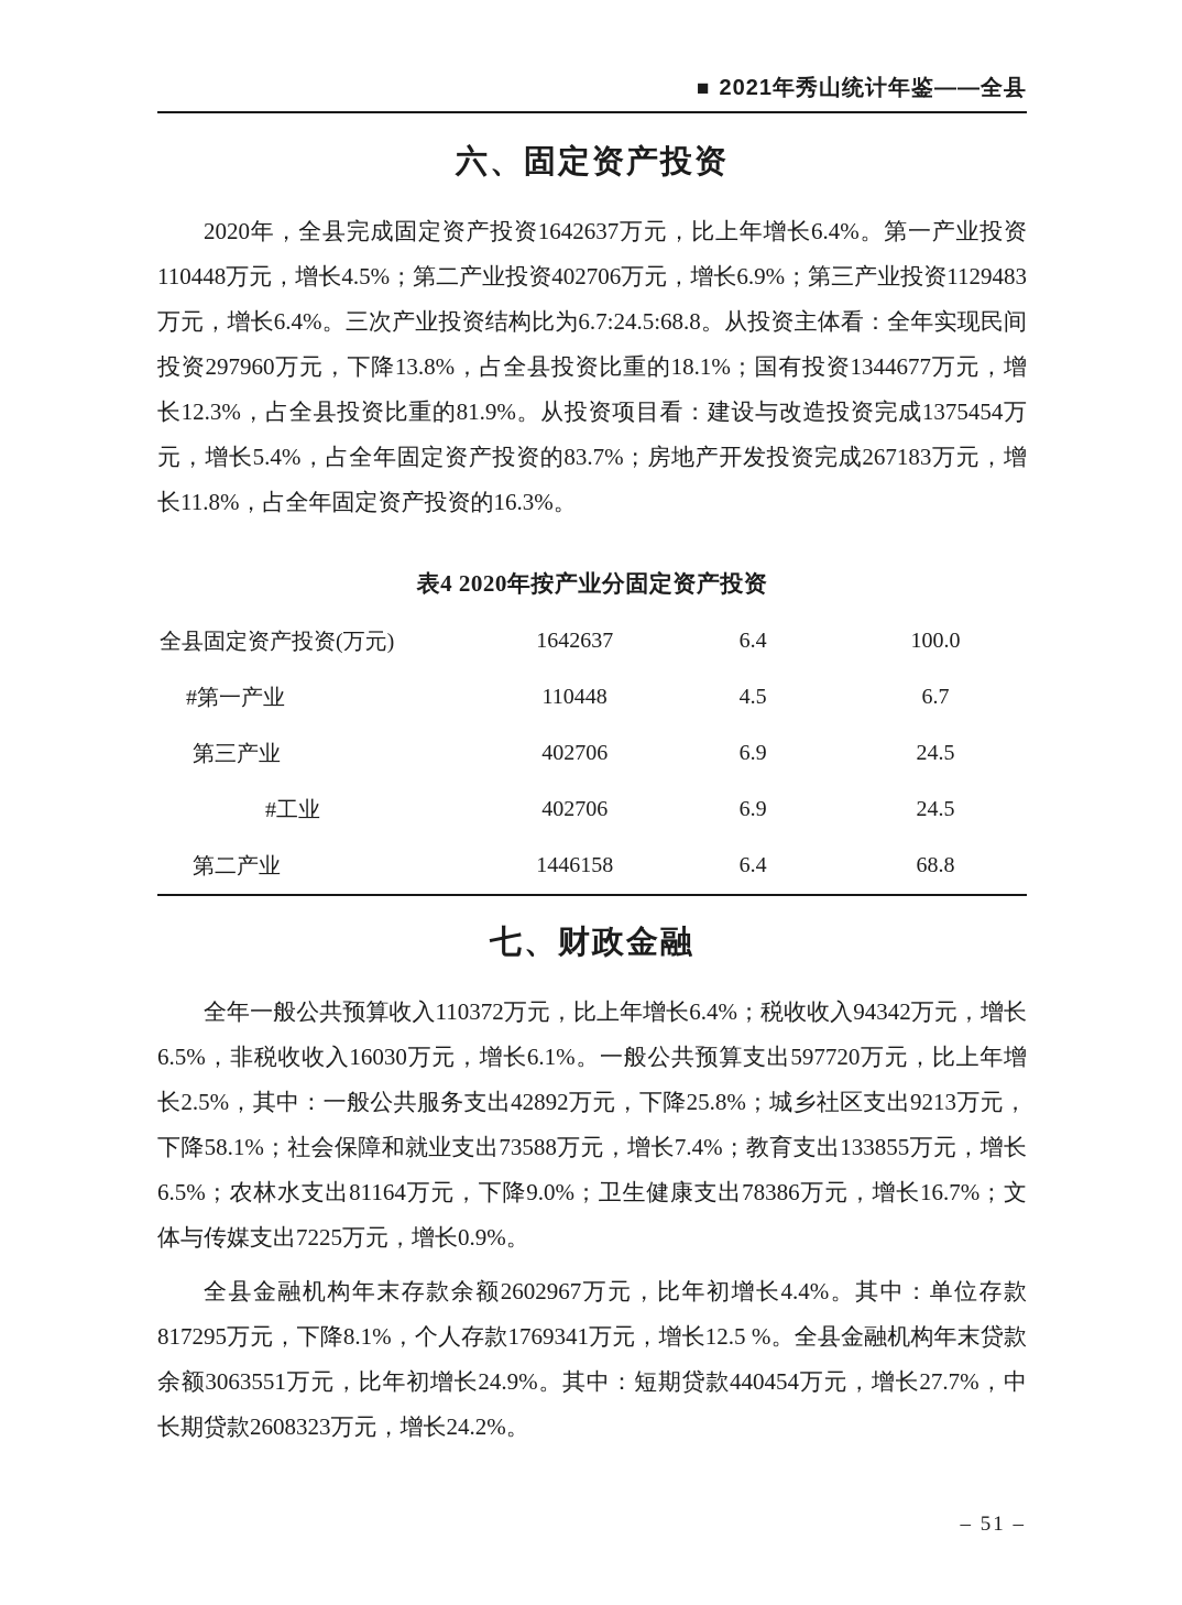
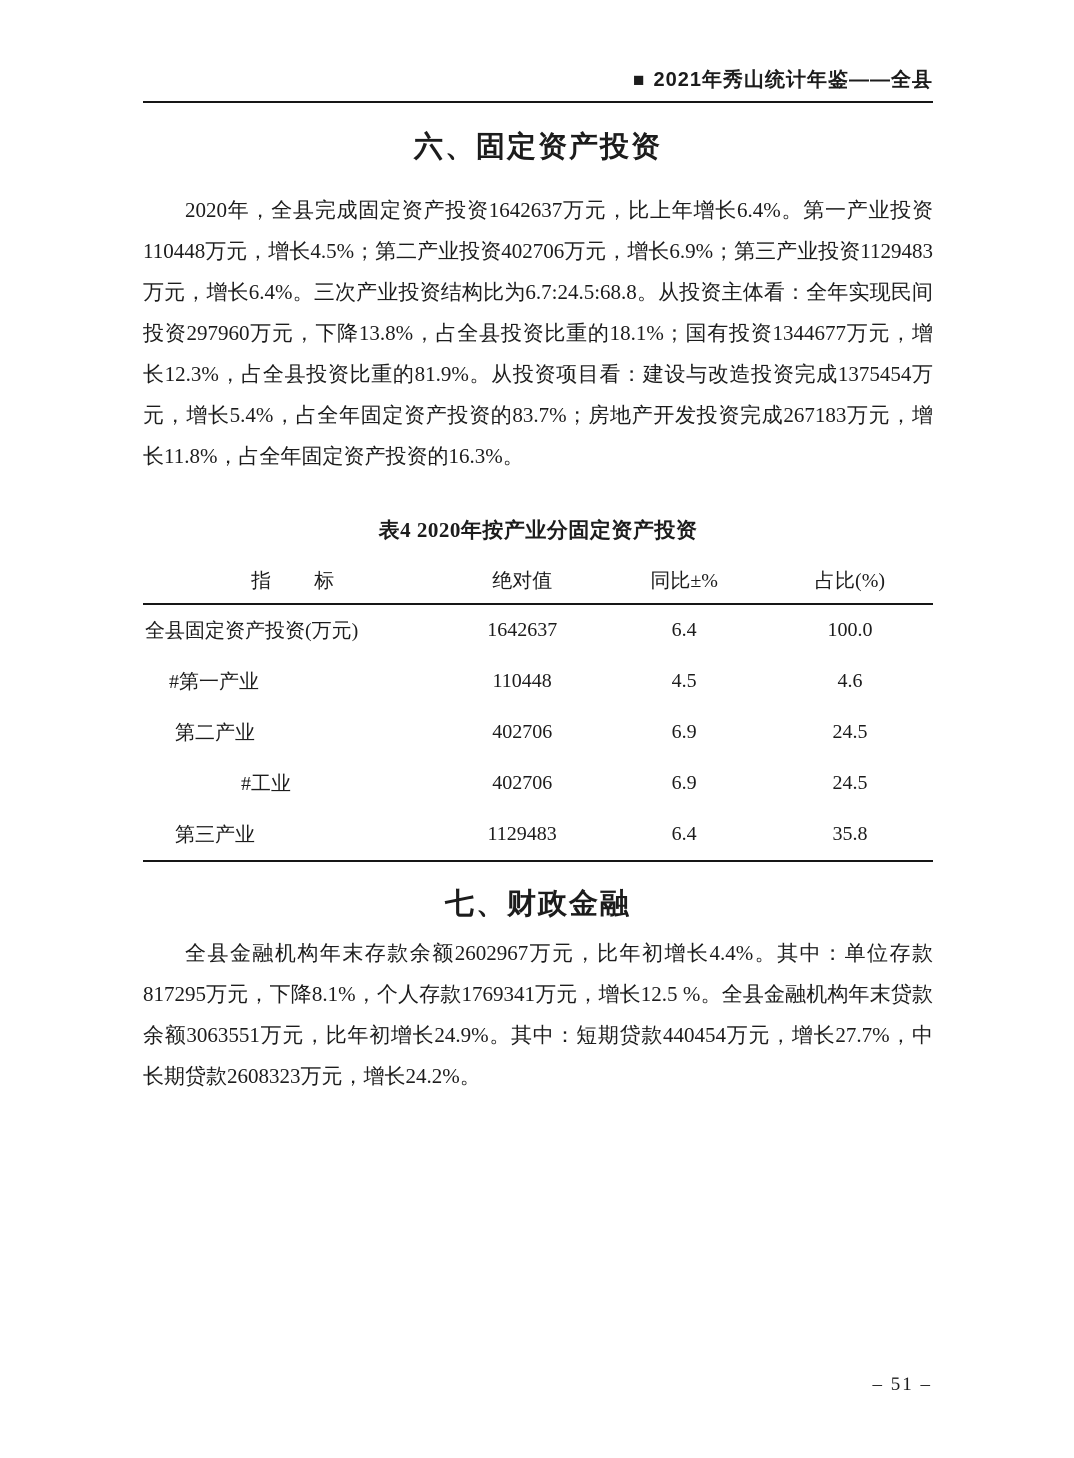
  ■ 2021年秀山统计年鉴——全县
  六、固定资产投资
  2020年，全县完成固定资产投资1642637万元，比上年增长6.4%。第一产业投资110448万元，增长4.5%；第二产业投资402706万元，增长6.9%；第三产业投资1129483万元，增长6.4%。三次产业投资结构比为6.7:24.5:68.8。从投资主体看：全年实现民间投资297960万元，下降13.8%，占全县投资比重的18.1%；国有投资1344677万元，增长12.3%，占全县投资比重的81.9%。从投资项目看：建设与改造投资完成1375454万元，增长5.4%，占全年固定资产投资的83.7%；房地产开发投资完成267183万元，增长11.8%，占全年固定资产投资的16.3%。
  表4 2020年按产业分固定资产投资
+ 指 标
+ 绝对值
+ 同比±%
+ 占比(%)
  全县固定资产投资(万元)
  1642637
  6.4
  100.0
  #第一产业
  110448
  4.5
- 6.7
+ 4.6
- 第三产业
+ 第二产业
  402706
  6.9
  24.5
  #工业
  402706
  6.9
  24.5
- 第二产业
+ 第三产业
- 1446158
+ 1129483
  6.4
- 68.8
+ 35.8
  七、财政金融
- 全年一般公共预算收入110372万元，比上年增长6.4%；税收收入94342万元，增长6.5%，非税收收入16030万元，增长6.1%。一般公共预算支出597720万元，比上年增长2.5%，其中：一般公共服务支出42892万元，下降25.8%；城乡社区支出9213万元，下降58.1%；社会保障和就业支出73588万元，增长7.4%；教育支出133855万元，增长6.5%；农林水支出81164万元，下降9.0%；卫生健康支出78386万元，增长16.7%；文体与传媒支出7225万元，增长0.9%。
  全县金融机构年末存款余额2602967万元，比年初增长4.4%。其中：单位存款817295万元，下降8.1%，个人存款1769341万元，增长12.5 %。全县金融机构年末贷款余额3063551万元，比年初增长24.9%。其中：短期贷款440454万元，增长27.7%，中长期贷款2608323万元，增长24.2%。
  – 51 –
